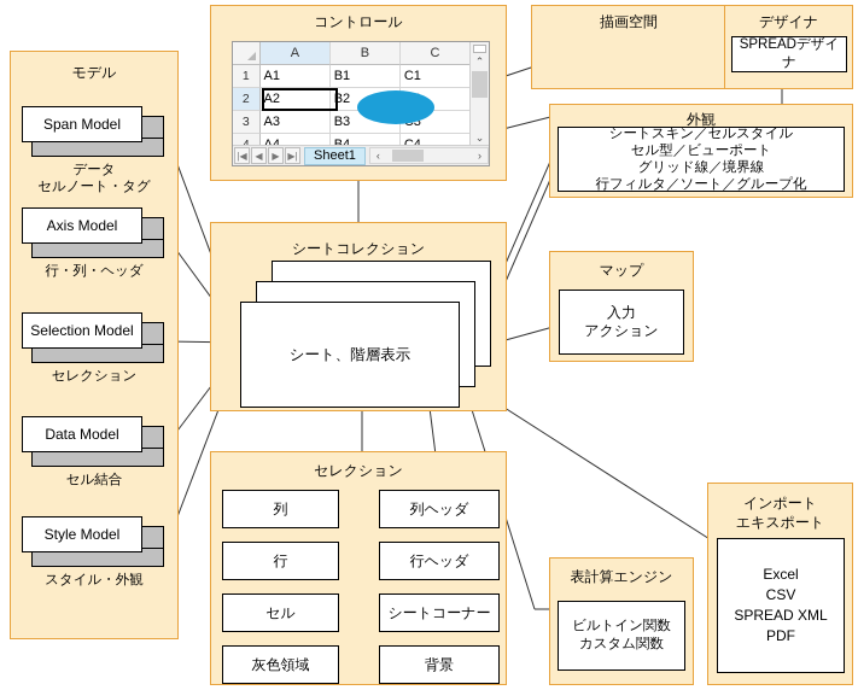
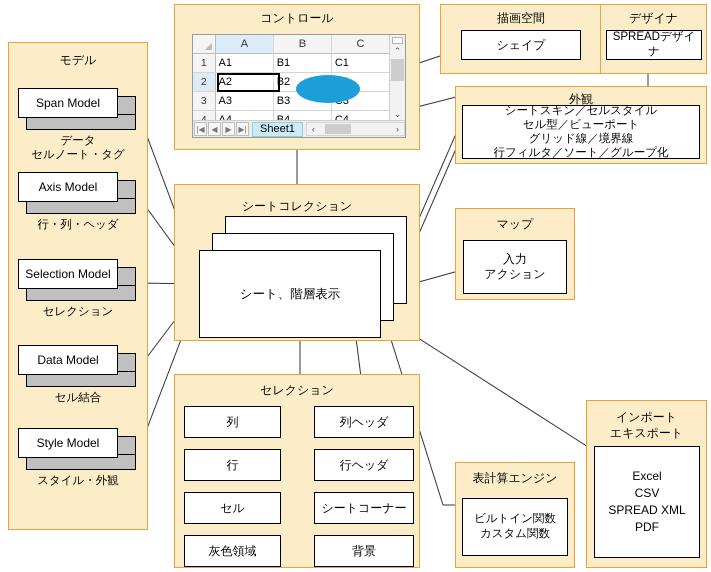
  モデル
  Span Model
  データ
  セルノート・タグ
  Axis Model
  行・列・ヘッダ
  Selection Model
  セレクション
  Data Model
  セル結合
  Style Model
  スタイル・外観
  コントロール
  A
  B
  C
  1
  A1
  B1
  C1
  2
  A2
  B2
  3
  A3
  B3
  ⌃
  ⌄
  |◀
  ◀
  ▶
  ▶|
  Sheet1
  ‹
  ›
  描画空間
+ シェイプ
  デザイナ
  SPREADデザイナ
  外観
  シートスキン／セルスタイル
  セル型／ビューポート
  グリッド線／境界線
  行フィルタ／ソート／グループ化
  シートコレクション
  シート、階層表示
  マップ
  入力
  アクション
  セレクション
  列
  行
  セル
  灰色領域
  列ヘッダ
  行ヘッダ
  シートコーナー
  背景
  表計算エンジン
  ビルトイン関数
  カスタム関数
  インポート
  エキスポート
  Excel
  CSV
  SPREAD XML
  PDF
